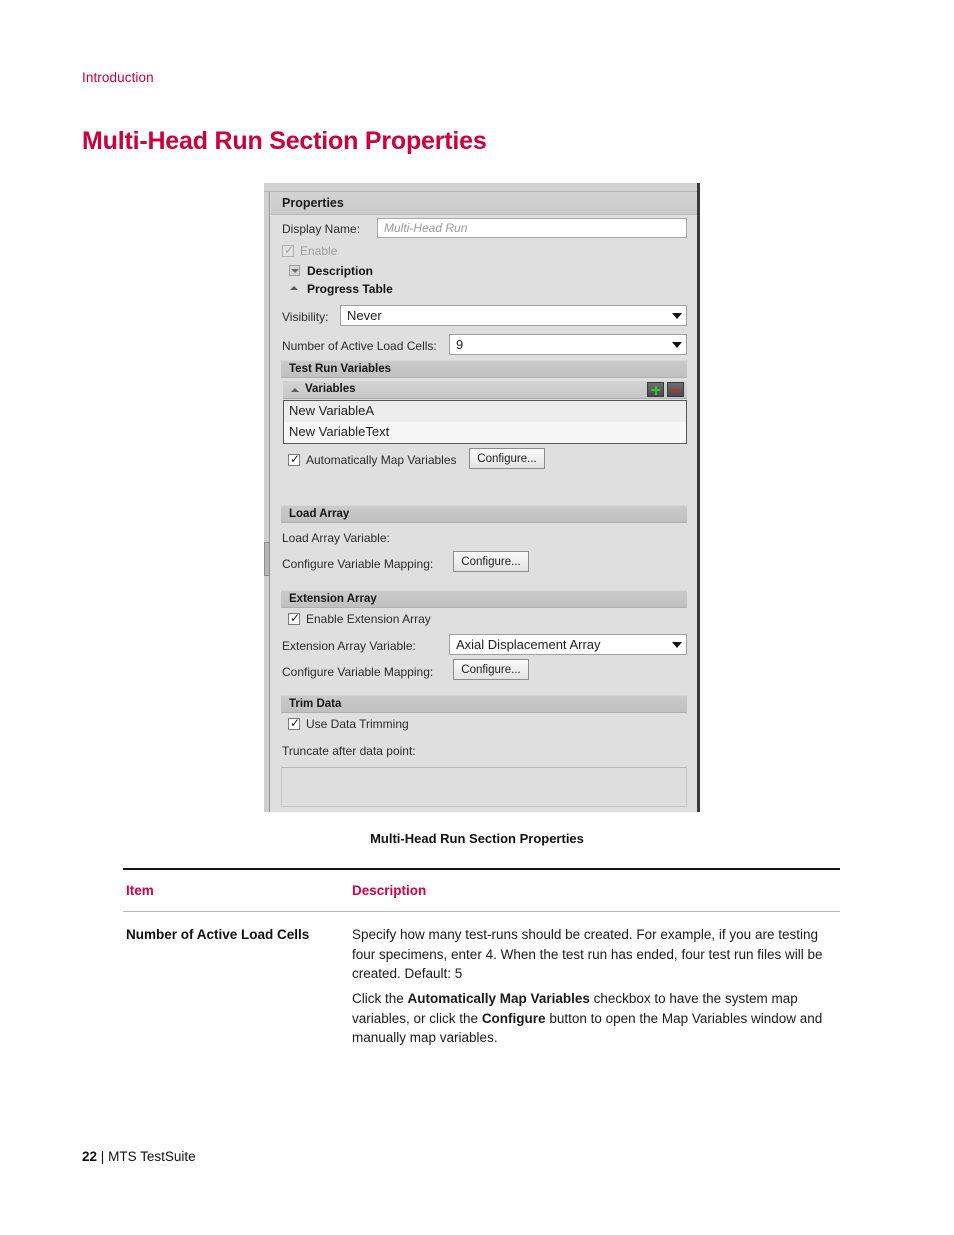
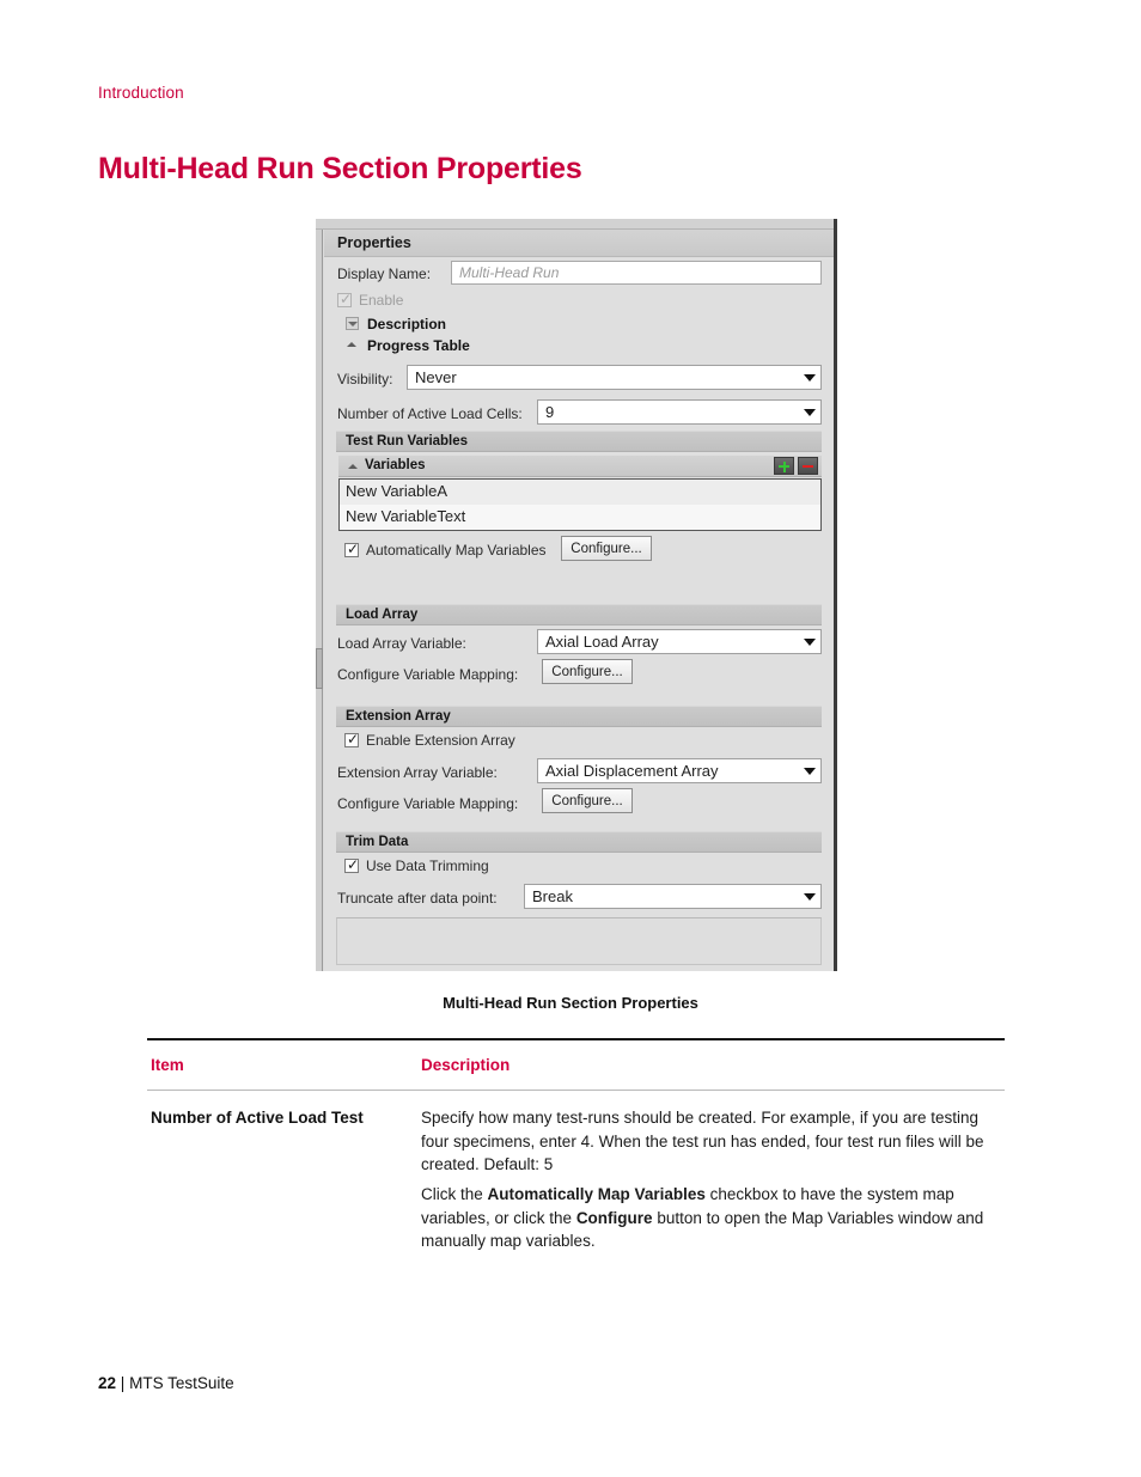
  Introduction
  Multi-Head Run Section Properties
  Properties
  Display Name:
  Multi-Head Run
  ✓
  Enable
  Description
  Progress Table
  Visibility:
  Never
  Number of Active Load Cells:
  9
  Test Run Variables
  Variables
  New VariableA
  New VariableText
  ✓
  Automatically Map Variables
  Configure...
  Load Array
  Load Array Variable:
+ Axial Load Array
  Configure Variable Mapping:
  Configure...
  Extension Array
  ✓
  Enable Extension Array
  Extension Array Variable:
  Axial Displacement Array
  Configure Variable Mapping:
  Configure...
  Trim Data
  ✓
  Use Data Trimming
  Truncate after data point:
+ Break
  Multi-Head Run Section Properties
  Item
  Description
- Number of Active Load Cells
+ Number of Active Load Test
  Specify how many test-runs should be created. For example, if you are testing four specimens, enter 4. When the test run has ended, four test run files will be created. Default: 5
  Click the Automatically Map Variables checkbox to have the system map variables, or click the Configure button to open the Map Variables window and manually map variables.
  22 | MTS TestSuite
